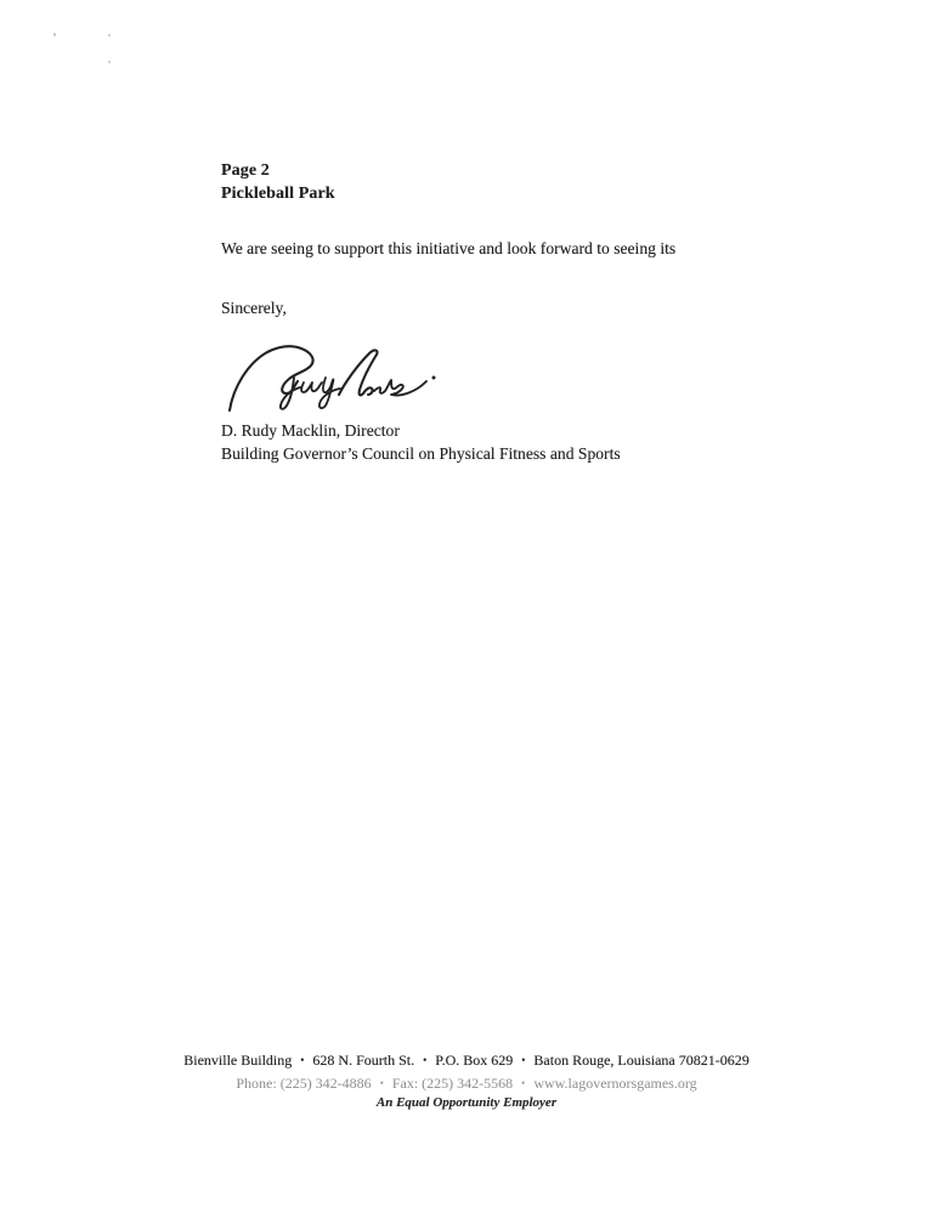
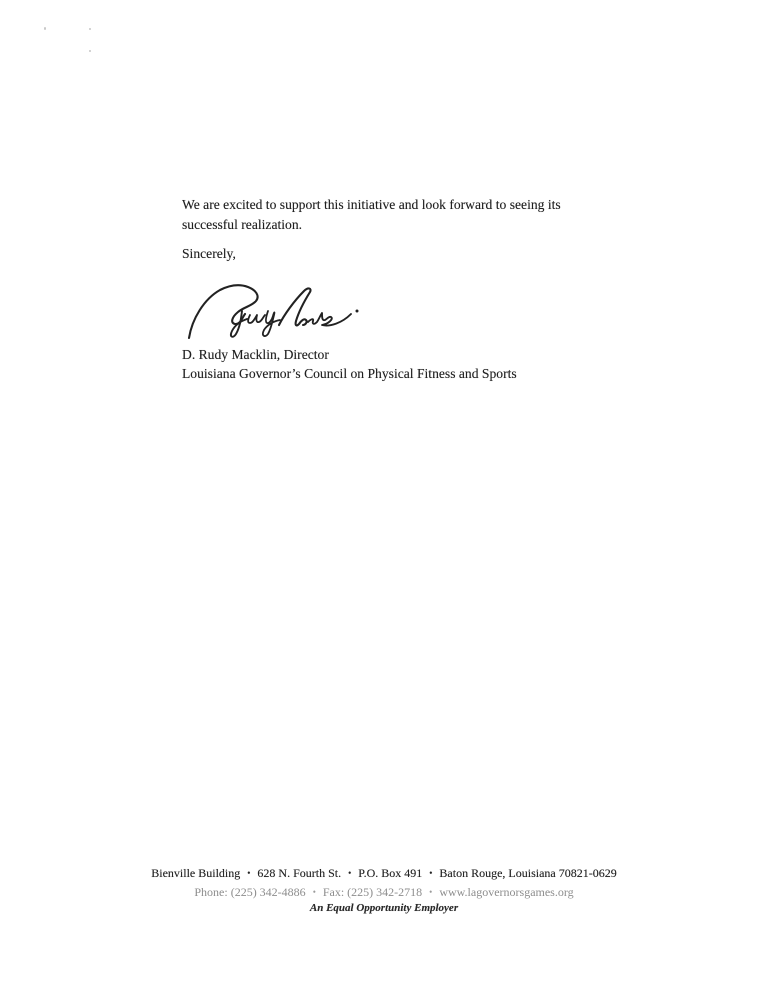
- Page 2
- Pickleball Park
- We are seeing to support this initiative and look forward to seeing its
+ We are excited to support this initiative and look forward to seeing its
+ successful realization.
  Sincerely,
  D. Rudy Macklin, Director
- Building Governor’s Council on Physical Fitness and Sports
+ Louisiana Governor’s Council on Physical Fitness and Sports
- Bienville Building • 628 N. Fourth St. • P.O. Box 629 • Baton Rouge, Louisiana 70821-0629
+ Bienville Building • 628 N. Fourth St. • P.O. Box 491 • Baton Rouge, Louisiana 70821-0629
- Phone: (225) 342-4886 • Fax: (225) 342-5568 • www.lagovernorsgames.org
+ Phone: (225) 342-4886 • Fax: (225) 342-2718 • www.lagovernorsgames.org
  An Equal Opportunity Employer
